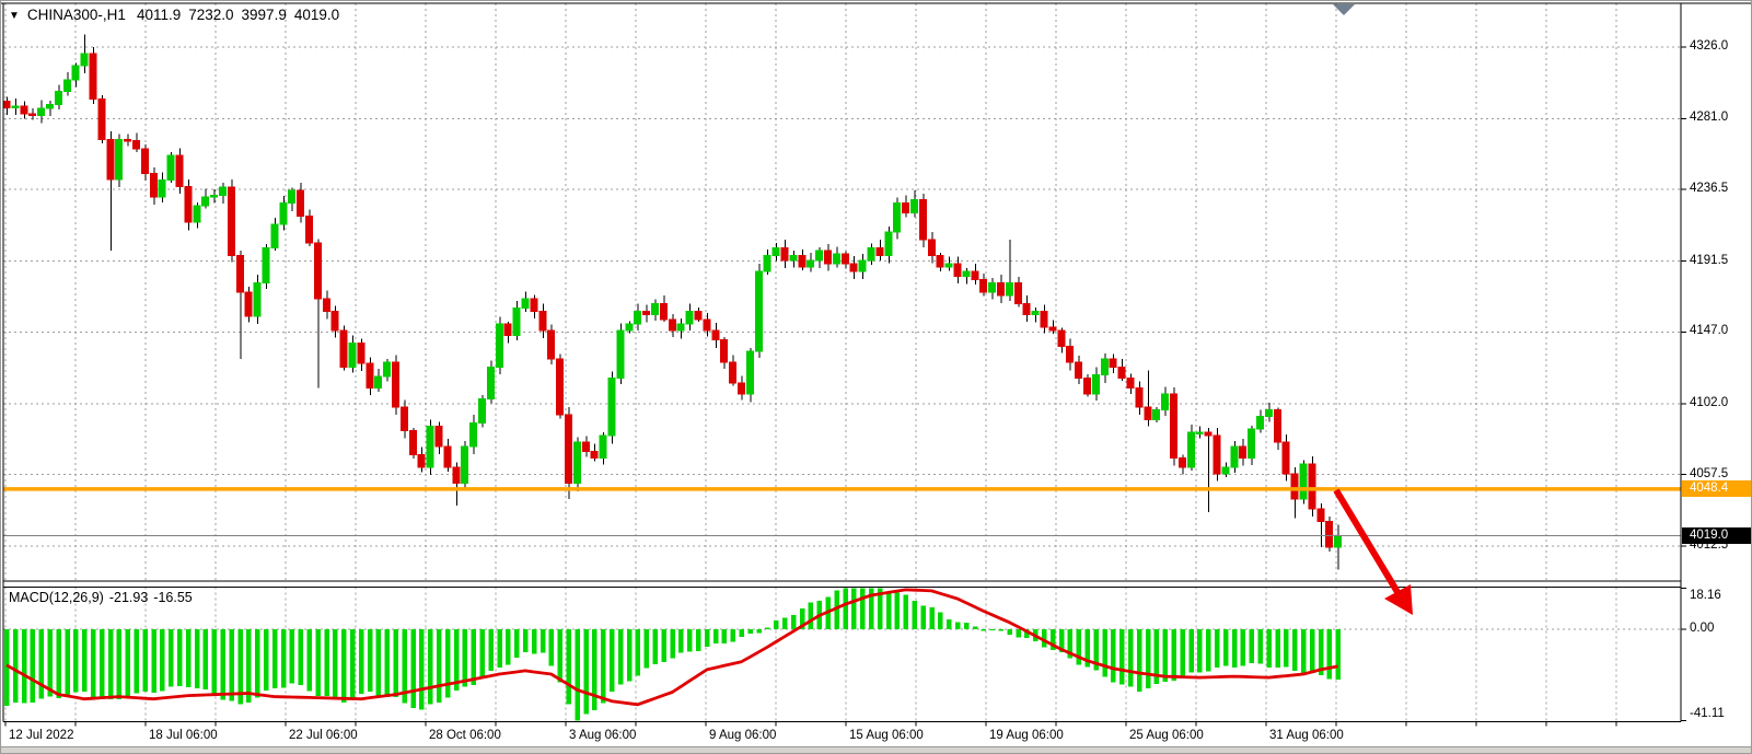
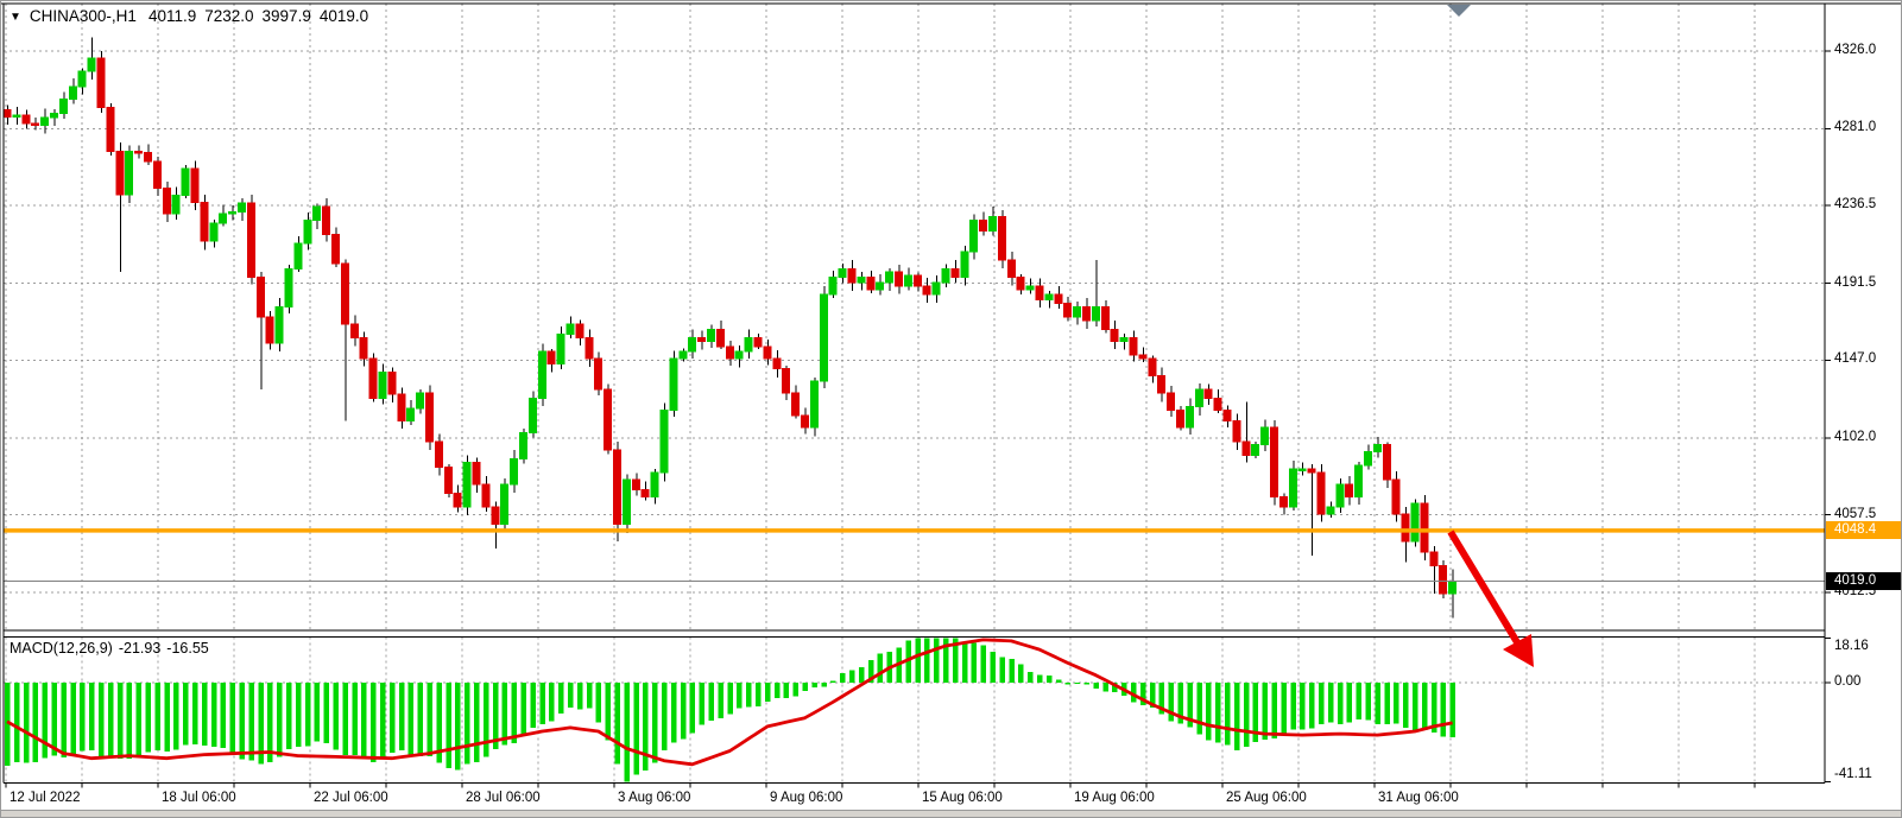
  ▼ CHINA300-,H1 4011.9 7232.0 3997.9 4019.0
  MACD(12,26,9) -21.93 -16.55
  4326.0
  4281.0
  4236.5
  4191.5
  4147.0
  4102.0
  4057.5
  4012.5
  18.16
  0.00
  -41.11
  12 Jul 2022
  18 Jul 06:00
  22 Jul 06:00
- 28 Oct 06:00
+ 28 Jul 06:00
  3 Aug 06:00
  9 Aug 06:00
  15 Aug 06:00
  19 Aug 06:00
  25 Aug 06:00
  31 Aug 06:00
  4048.4
  4019.0
